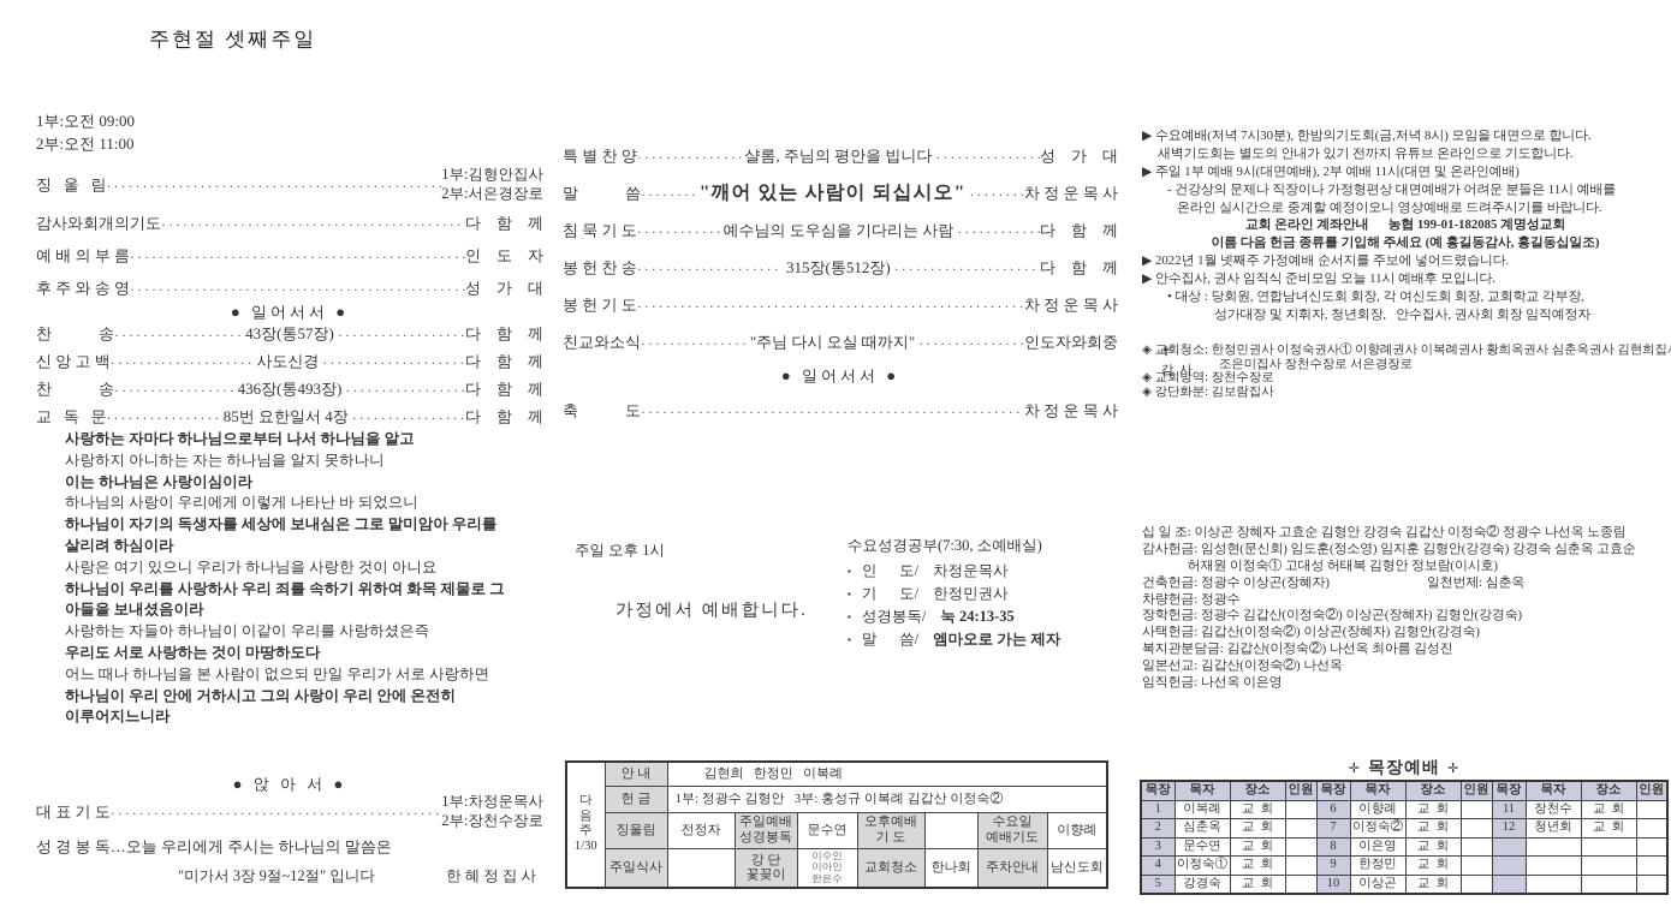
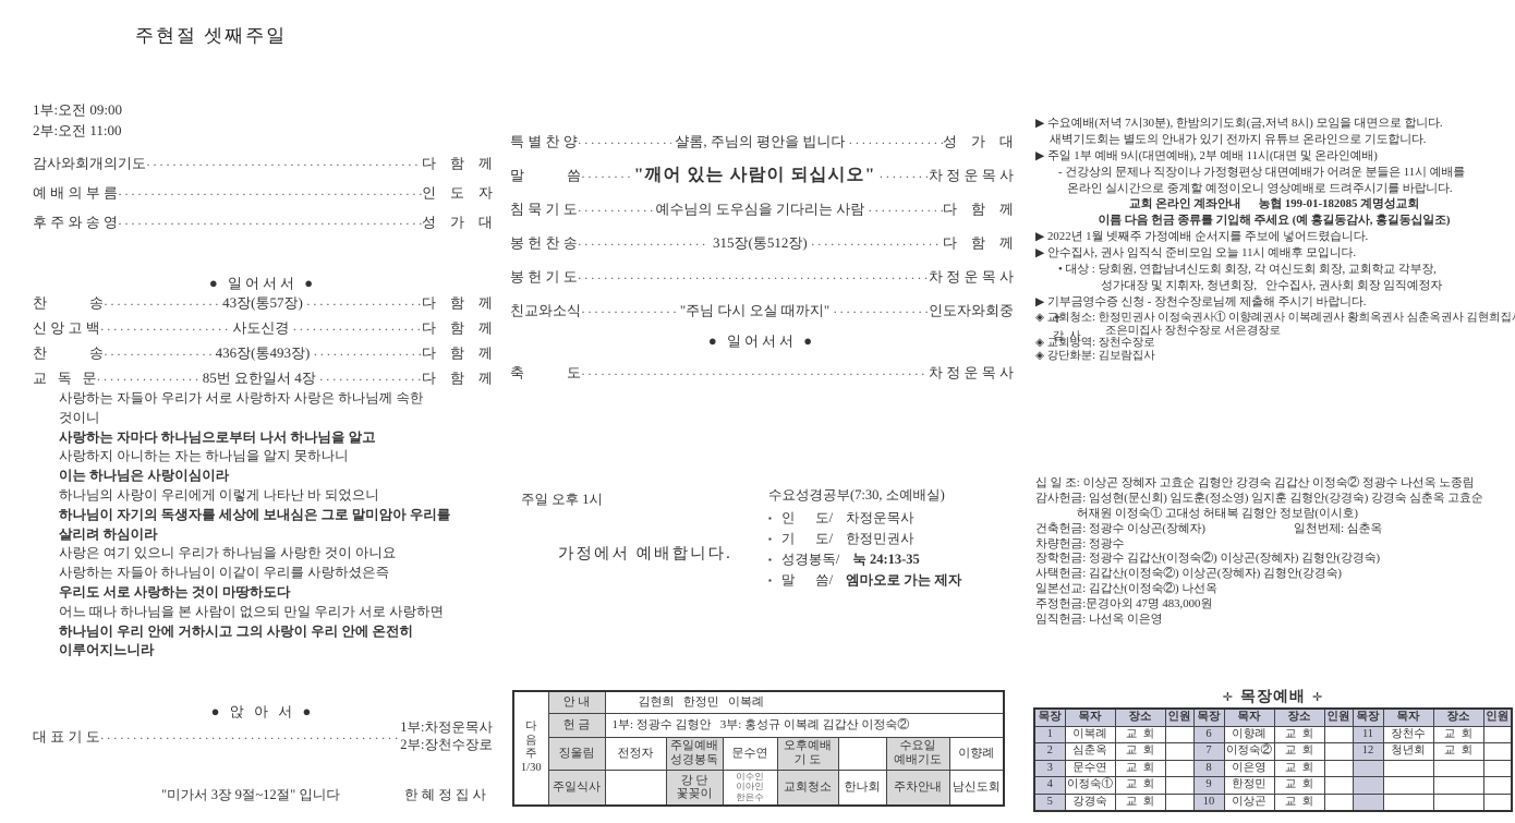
  주현절 셋째주일
  1부:오전 09:00
  2부:오전 11:00
- 징 울 림
- 1부:김형안집사
- 2부:서은경장로
  감사와회개의기도
  다 함 께
  예 배 의 부 름
  인 도 자
  후 주 와 송 영
  성 가 대
  ● 일어서서 ●
  찬 송
  43장(통57장)
  다 함 께
  신 앙 고 백
  사도신경
  다 함 께
  찬 송
  436장(통493장)
  다 함 께
  교 독 문
  85번 요한일서 4장
  다 함 께
+ 사랑하는 자들아 우리가 서로 사랑하자 사랑은 하나님께 속한
+ 것이니
  사랑하는 자마다 하나님으로부터 나서 하나님을 알고
  사랑하지 아니하는 자는 하나님을 알지 못하나니
  이는 하나님은 사랑이심이라
  하나님의 사랑이 우리에게 이렇게 나타난 바 되었으니
  하나님이 자기의 독생자를 세상에 보내심은 그로 말미암아 우리를
  살리려 하심이라
  사랑은 여기 있으니 우리가 하나님을 사랑한 것이 아니요
- 하나님이 우리를 사랑하사 우리 죄를 속하기 위하여 화목 제물로 그
- 아들을 보내셨음이라
  사랑하는 자들아 하나님이 이같이 우리를 사랑하셨은즉
  우리도 서로 사랑하는 것이 마땅하도다
  어느 때나 하나님을 본 사람이 없으되 만일 우리가 서로 사랑하면
  하나님이 우리 안에 거하시고 그의 사랑이 우리 안에 온전히
  이루어지느니라
  ● 앉 아 서 ●
  대 표 기 도
  1부:차정운목사
  2부:장천수장로
- 성 경 봉 독
- …오늘 우리에게 주시는 하나님의 말씀은
  "미가서 3장 9절~12절" 입니다
  한 혜 정 집 사
  특 별 찬 양
  샬롬, 주님의 평안을 빕니다
  성 가 대
  말 씀
  "깨어 있는 사람이 되십시오"
  차 정 운 목 사
  침 묵 기 도
  예수님의 도우심을 기다리는 사람
  다 함 께
  봉 헌 찬 송
  315장(통512장)
  다 함 께
  봉 헌 기 도
  차 정 운 목 사
  친교와소식
  "주님 다시 오실 때까지"
  인도자와회중
  ● 일어서서 ●
  축 도
  차 정 운 목 사
  주일 오후 1시
  가정에서 예배합니다.
  수요성경공부(7:30, 소예배실)
  ▪
  인 도/
  차정운목사
  ▪
  기 도/
  한정민권사
  ▪
  성경봉독/
  눅 24:13-35
  ▪
  말 씀/
  엠마오로 가는 제자
  다 음 주 1/30	안 내	김현희 한정민 이복례
  헌 금	1부: 정광수 김형안 3부: 홍성규 이복례 김갑산 이정숙②
  징울림	전정자	주일예배 성경봉독	문수연	오후예배 기 도		수요일 예배기도	이향례
  주일식사		강 단 꽃꽂이	이수인 이아인 한은수	교회청소	한나회	주차안내	남신도회
  ▶ 수요예배(저녁 7시30분), 한밤의기도회(금,저녁 8시) 모임을 대면으로 합니다.
  새벽기도회는 별도의 안내가 있기 전까지 유튜브 온라인으로 기도합니다.
  ▶ 주일 1부 예배 9시(대면예배), 2부 예배 11시(대면 및 온라인예배)
  - 건강상의 문제나 직장이나 가정형편상 대면예배가 어려운 분들은 11시 예배를
  온라인 실시간으로 중계할 예정이오니 영상예배로 드려주시기를 바랍니다.
  교회 온라인 계좌안내 농협 199-01-182085 계명성교회
  이름 다음 헌금 종류를 기입해 주세요 (예 홍길동감사, 홍길동십일조)
  ▶ 2022년 1월 넷째주 가정예배 순서지를 주보에 넣어드렸습니다.
  ▶ 안수집사, 권사 임직식 준비모임 오늘 11시 예배후 모입니다.
  • 대상 : 당회원, 연합남녀신도회 회장, 각 여신도회 회장, 교회학교 각부장,
  성가대장 및 지휘자, 청년회장, 안수집사, 권사회 회장 임직예정자
+ ▶ 기부금영수증 신청 - 장천수장로님께 제출해 주시기 바랍니다.
  ✝ 감 사
  ◈ 교회청소: 한정민권사 이정숙권사① 이향례권사 이복례권사 황희옥권사 심춘옥권사 김현희집
  조은미집사 장천수장로 서은경장로
  ◈ 교회방역: 장천수장로
  ◈ 강단화분: 김보람집사
  십 일 조: 이상곤 장혜자 고효순 김형안 강경숙 김갑산 이정숙② 정광수 나선옥 노종림
  감사헌금: 임성현(문신회) 임도훈(정소영) 임지훈 김형안(강경숙) 강경숙 심춘옥 고효순
  허재원 이정숙① 고대성 허태복 김형안 정보람(이시호)
  건축헌금: 정광수 이상곤(장혜자) 일천번제: 심춘옥
  차량헌금: 정광수
  장학헌금: 정광수 김갑산(이정숙②) 이상곤(장혜자) 김형안(강경숙)
  사택헌금: 김갑산(이정숙②) 이상곤(장혜자) 김형안(강경숙)
- 복지관분담금: 김갑산(이정숙②) 나선옥 최아름 김성진
  일본선교: 김갑산(이정숙②) 나선옥
+ 주정헌금:문경아외 47명 483,000원
  임직헌금: 나선옥 이은영
  ✛ 목장예배 ✛
  목장	목자	장소	인원	목장	목자	장소	인원	목장	목자	장소	인원
  1	이복례	교 회		6	이향례	교 회		11	장천수	교 회
  2	심춘옥	교 회		7	이정숙②	교 회		12	청년회	교 회
  3	문수연	교 회		8	이은영	교 회
  4	이정숙①	교 회		9	한정민	교 회
  5	강경숙	교 회		10	이상곤	교 회
